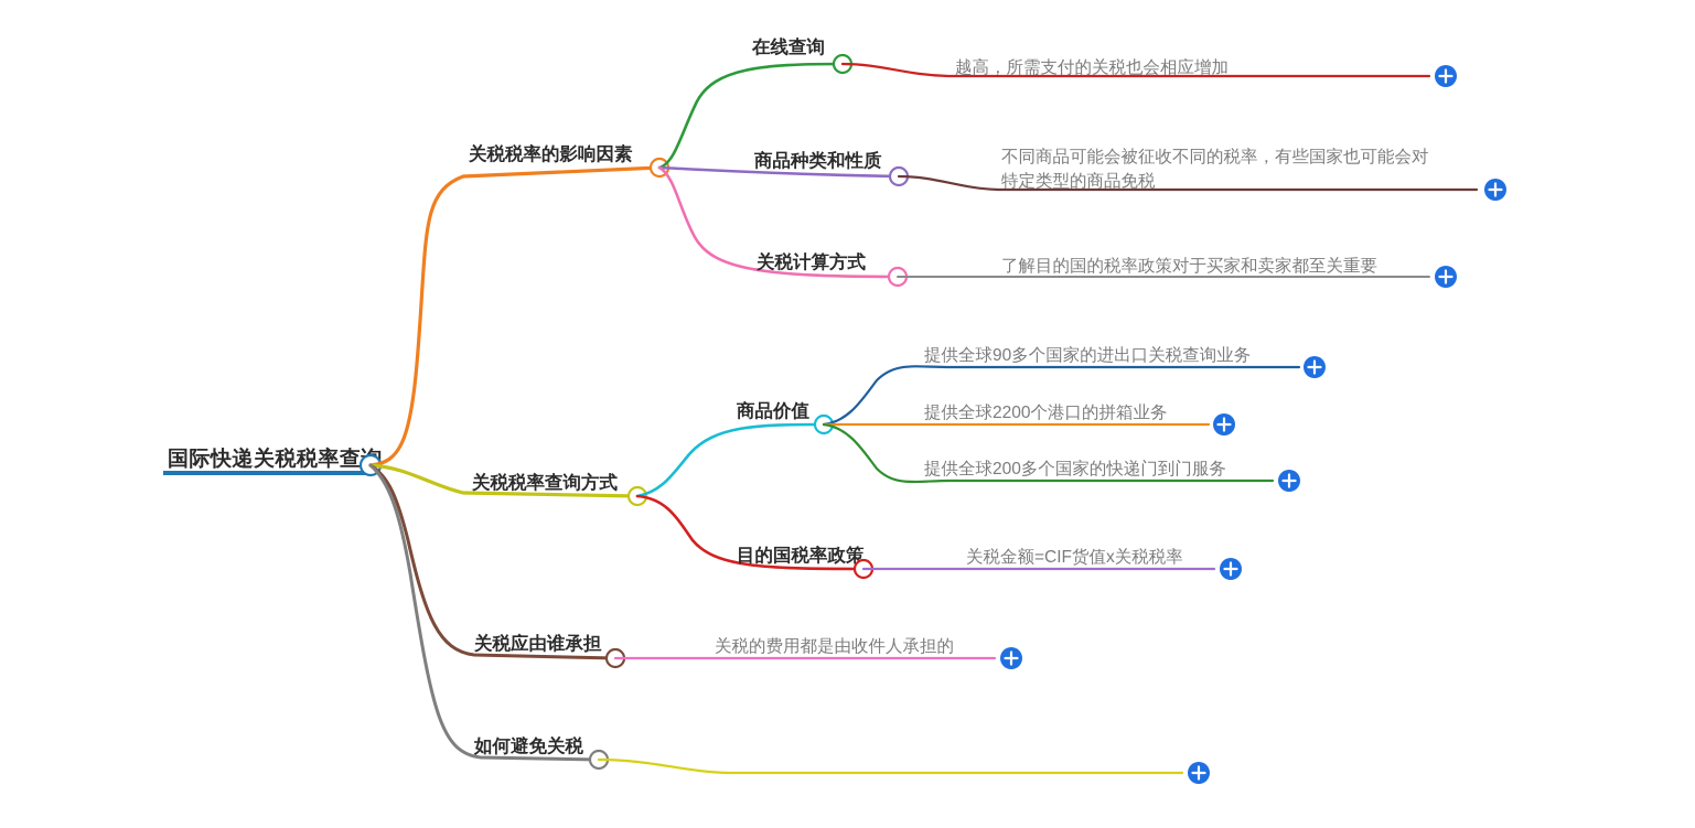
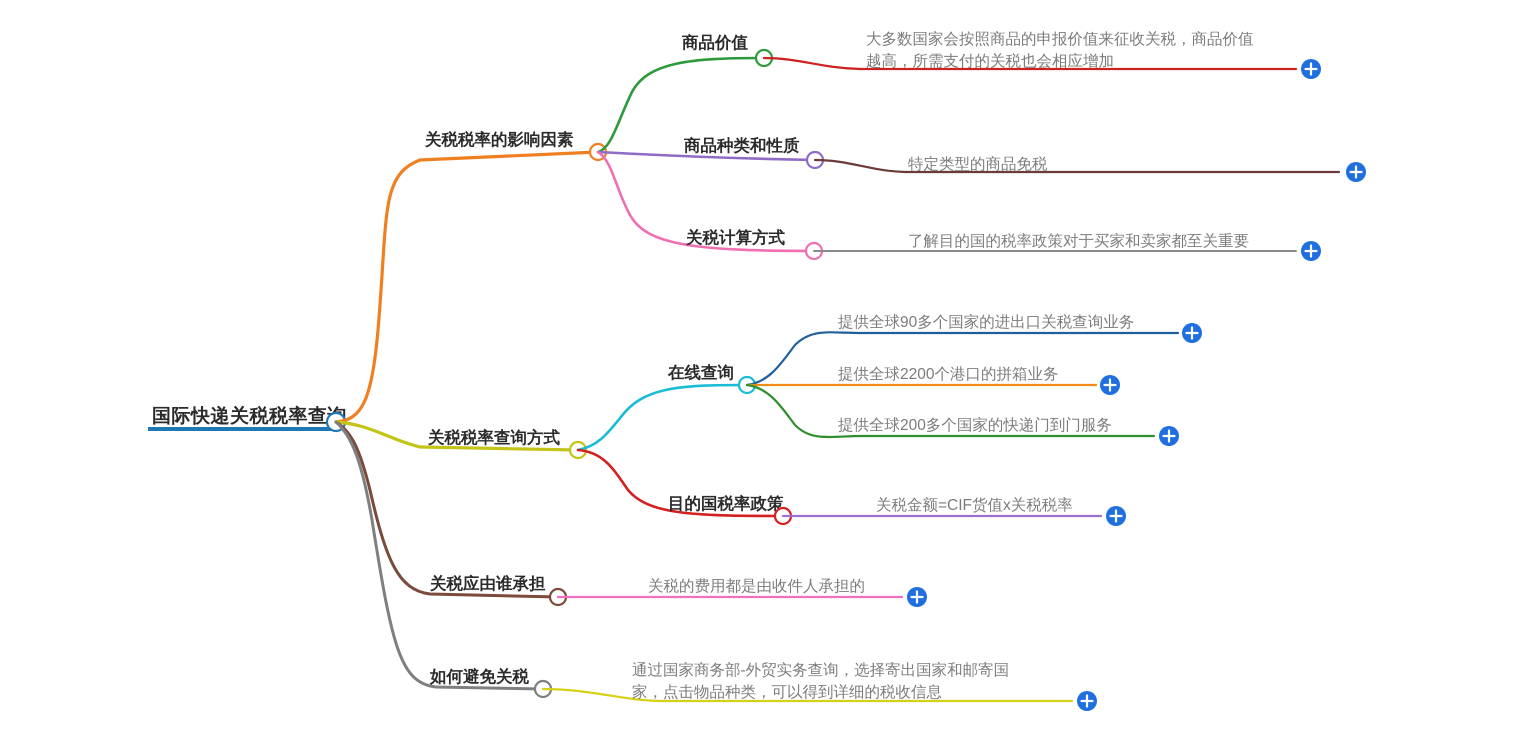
  国际快递关税税率查
  关税税率的影响因素
- 在线查询
+ 商品价值
+ 大多数国家会按照商品的申报价值来征收关税，商品价值
  越高，所需支付的关税也会相应增加
  商品种类和性质
- 不同商品可能会被征收不同的税率，有些国家也可能会对
  特定类型的商品免税
  关税计算方式
  了解目的国的税率政策对于买家和卖家都至关重要
  关税税率查询方式
- 商品价值
+ 在线查询
  提供全球90多个国家的进出口关税查询业务
  提供全球2200个港口的拼箱业务
  提供全球200多个国家的快递门到门服务
  目的国税率政策
  关税金额=CIF货值x关税税率
  关税应由谁承担
  关税的费用都是由收件人承担的
  如何避免关税
+ 通过国家商务部-外贸实务查询，选择寄出国家和邮寄国
+ 家，点击物品种类，可以得到详细的税收信息
